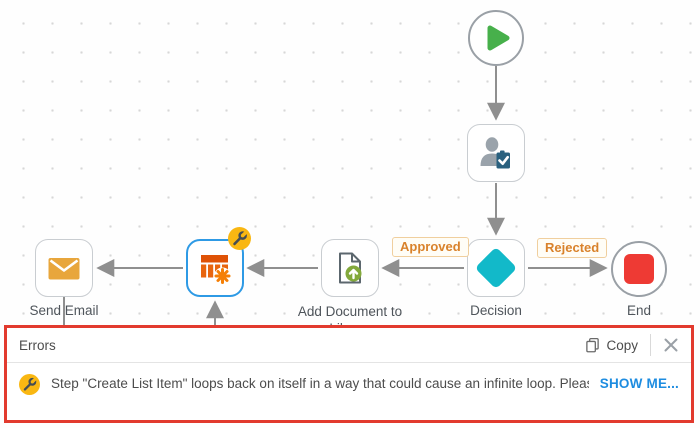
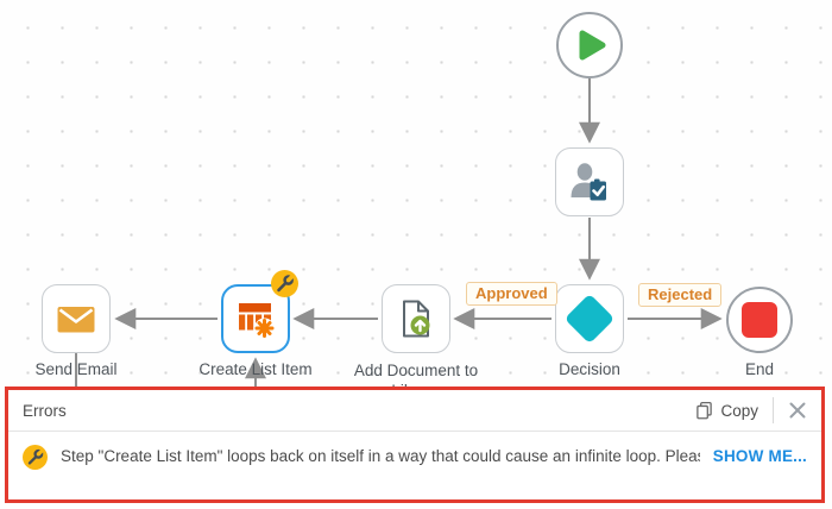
  Decision
  Approved
  Rejected
  End
+ Create List Item
  Send Email
  Errors
  Copy
  Step "Create List Item" loops back on itself in a way that could cause an infinite loop. Plea
  SHOW ME...
